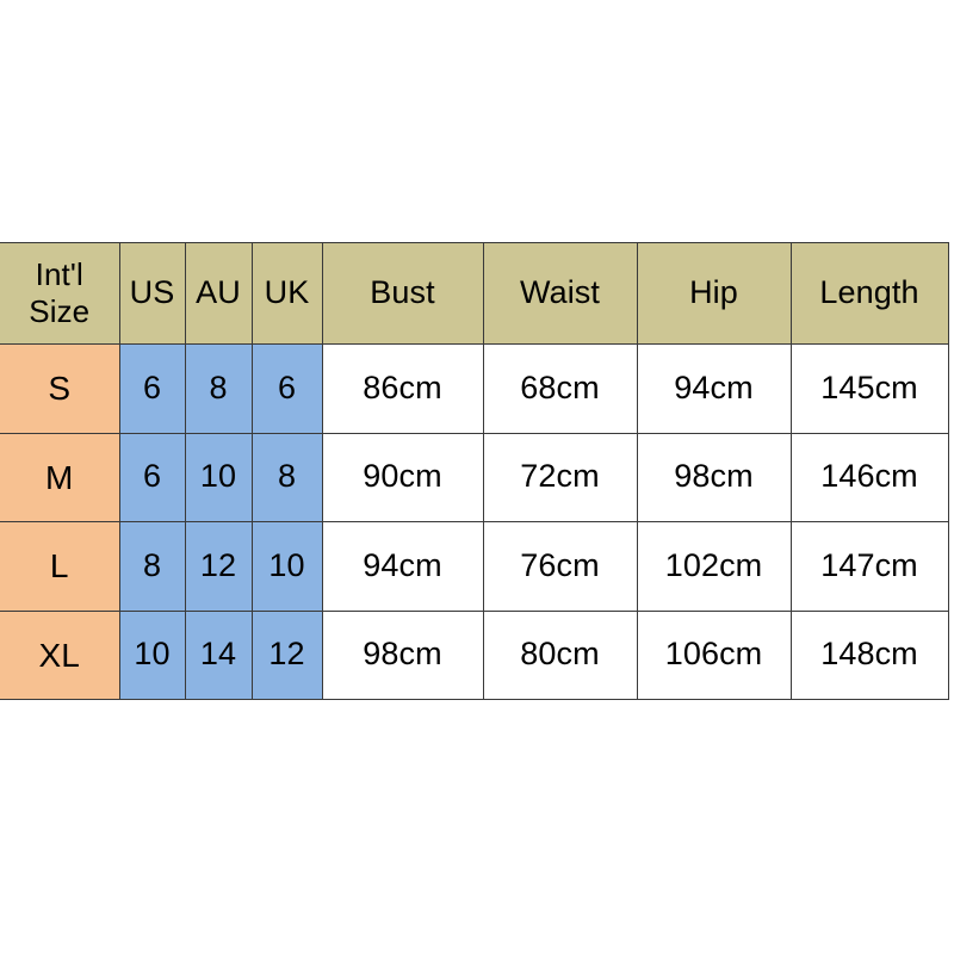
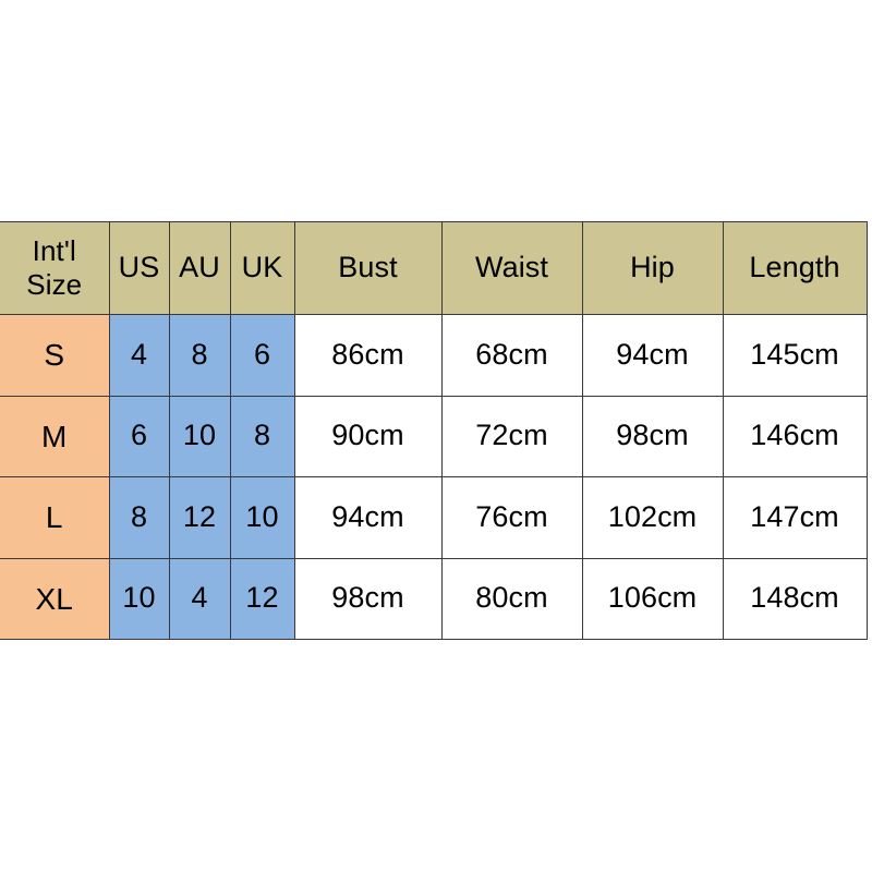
  Int'l Size	US	AU	UK	Bust	Waist	Hip	Length
- S	6	8	6	86cm	68cm	94cm	145cm
+ S	4	8	6	86cm	68cm	94cm	145cm
  M	6	10	8	90cm	72cm	98cm	146cm
  L	8	12	10	94cm	76cm	102cm	147cm
- XL	10	14	12	98cm	80cm	106cm	148cm
+ XL	10	4	12	98cm	80cm	106cm	148cm
